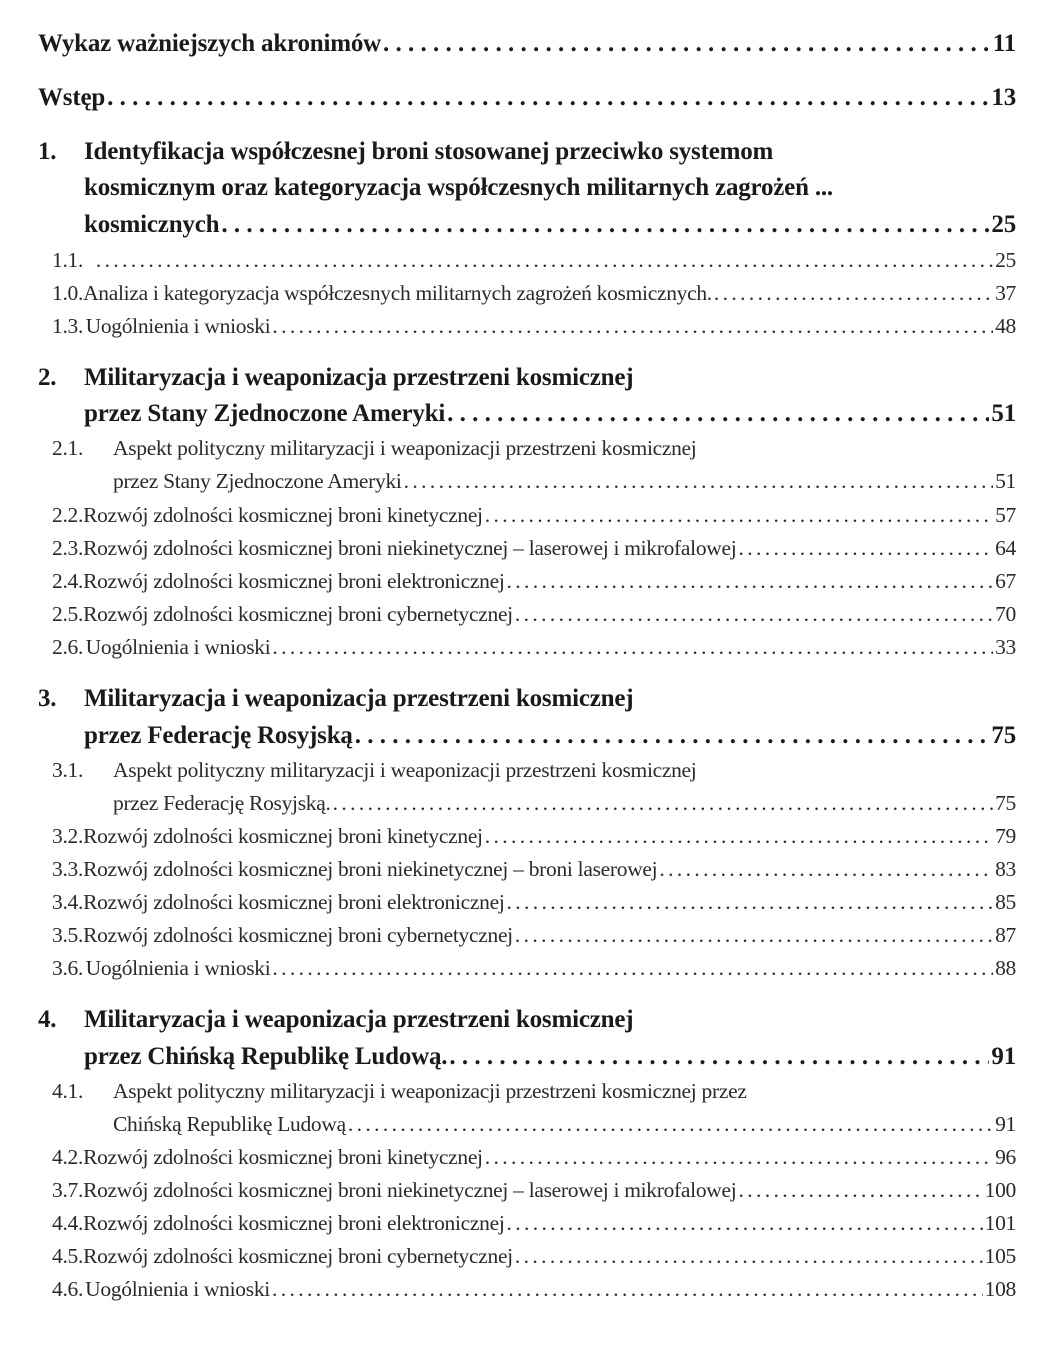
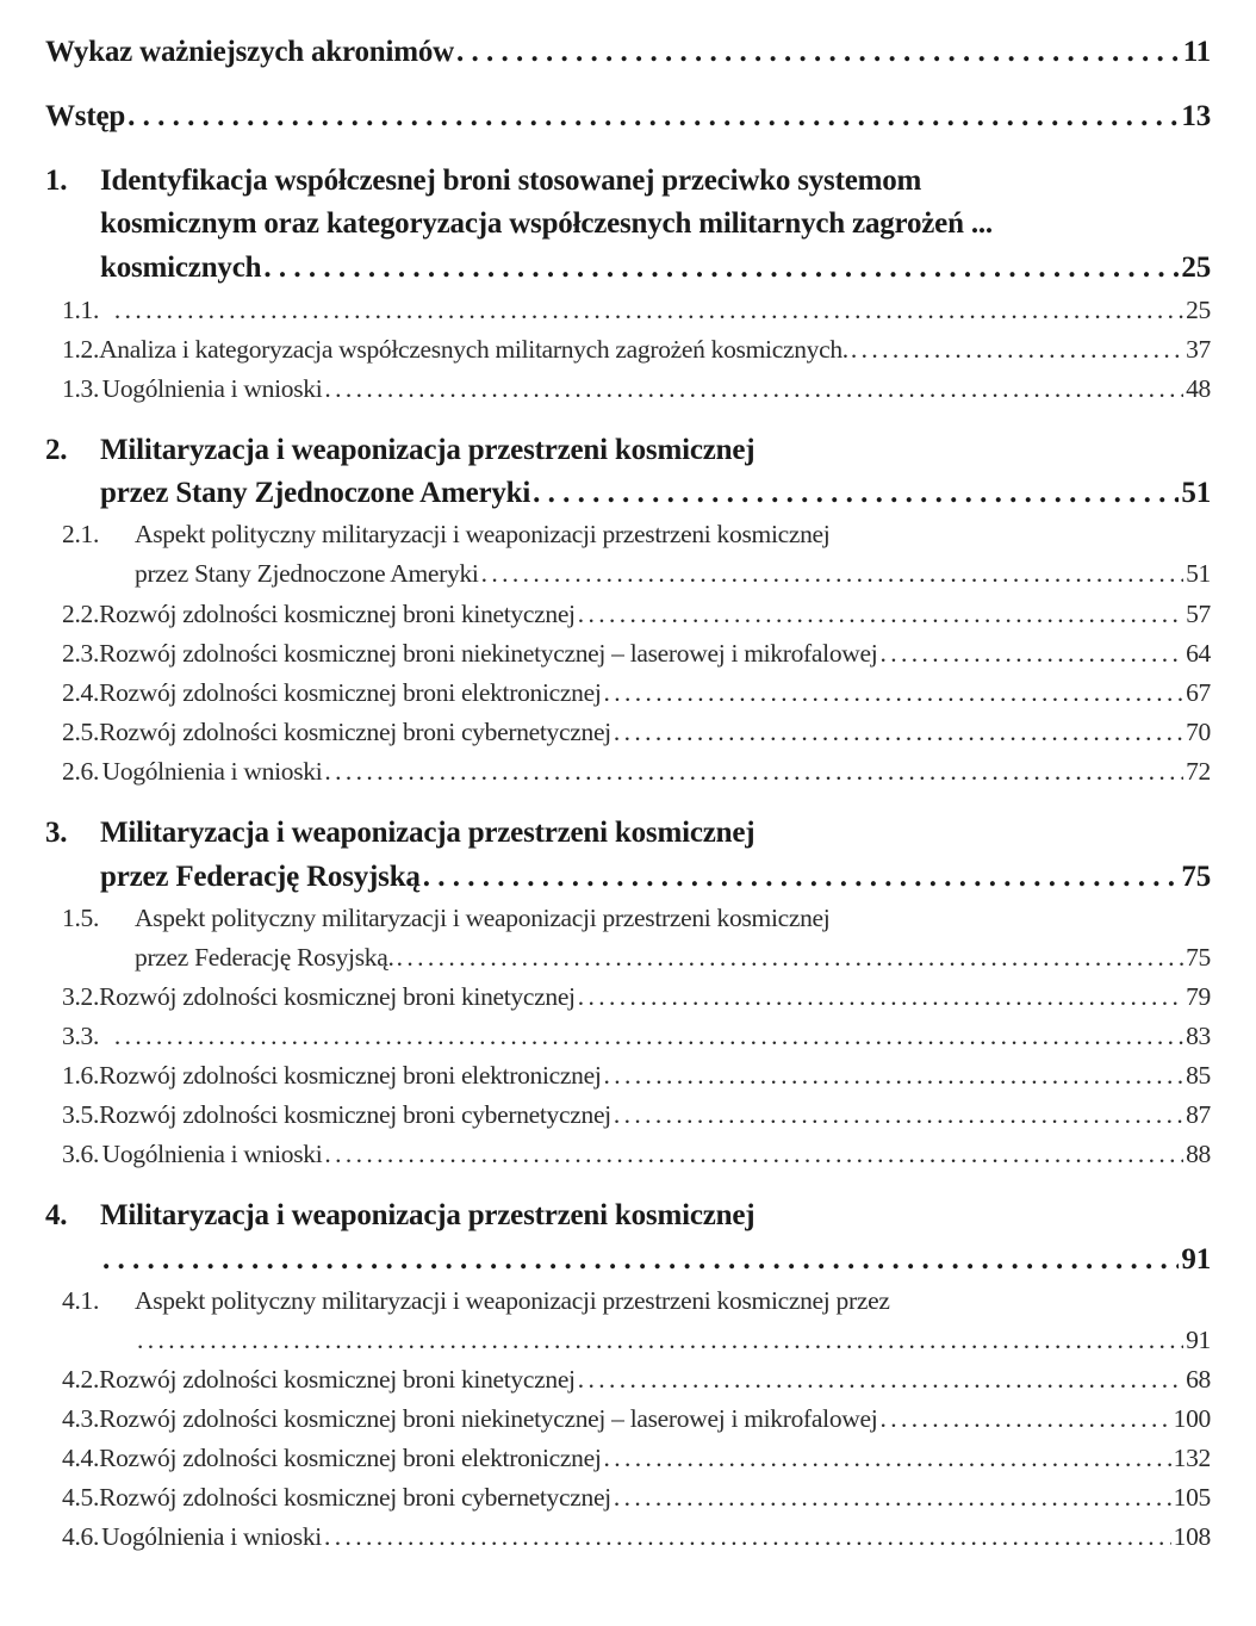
  Wykaz ważniejszych akronimów
  11
  Wstęp
  13
  1.
  Identyfikacja współczesnej broni stosowanej przeciwko systemom
  kosmicznym oraz kategoryzacja współczesnych militarnych zagrożeń ...
  kosmicznych
  25
  1.1.
  25
- 1.0.
+ 1.2.
  Analiza i kategoryzacja współczesnych militarnych zagrożeń kosmicznych.
  37
  1.3.
  Uogólnienia i wnioski
  48
  2.
  Militaryzacja i weaponizacja przestrzeni kosmicznej
  przez Stany Zjednoczone Ameryki
  51
  2.1.
  Aspekt polityczny militaryzacji i weaponizacji przestrzeni kosmicznej
  przez Stany Zjednoczone Ameryki
  51
  2.2.
  Rozwój zdolności kosmicznej broni kinetycznej
  57
  2.3.
  Rozwój zdolności kosmicznej broni niekinetycznej – laserowej i mikrofalowej
  64
  2.4.
  Rozwój zdolności kosmicznej broni elektronicznej
  67
  2.5.
  Rozwój zdolności kosmicznej broni cybernetycznej
  70
  2.6.
  Uogólnienia i wnioski
- 33
+ 72
  3.
  Militaryzacja i weaponizacja przestrzeni kosmicznej
  przez Federację Rosyjską
  75
- 3.1.
+ 1.5.
  Aspekt polityczny militaryzacji i weaponizacji przestrzeni kosmicznej
  przez Federację Rosyjską.
  75
  3.2.
  Rozwój zdolności kosmicznej broni kinetycznej
  79
  3.3.
- Rozwój zdolności kosmicznej broni niekinetycznej – broni laserowej
  83
- 3.4.
+ 1.6.
  Rozwój zdolności kosmicznej broni elektronicznej
  85
  3.5.
  Rozwój zdolności kosmicznej broni cybernetycznej
  87
  3.6.
  Uogólnienia i wnioski
  88
  4.
  Militaryzacja i weaponizacja przestrzeni kosmicznej
- przez Chińską Republikę Ludową.
  91
  4.1.
  Aspekt polityczny militaryzacji i weaponizacji przestrzeni kosmicznej przez
- Chińską Republikę Ludową
  91
  4.2.
  Rozwój zdolności kosmicznej broni kinetycznej
- 96
+ 68
- 3.7.
+ 4.3.
  Rozwój zdolności kosmicznej broni niekinetycznej – laserowej i mikrofalowej
  100
  4.4.
  Rozwój zdolności kosmicznej broni elektronicznej
- 101
+ 132
  4.5.
  Rozwój zdolności kosmicznej broni cybernetycznej
  105
  4.6.
  Uogólnienia i wnioski
  108
